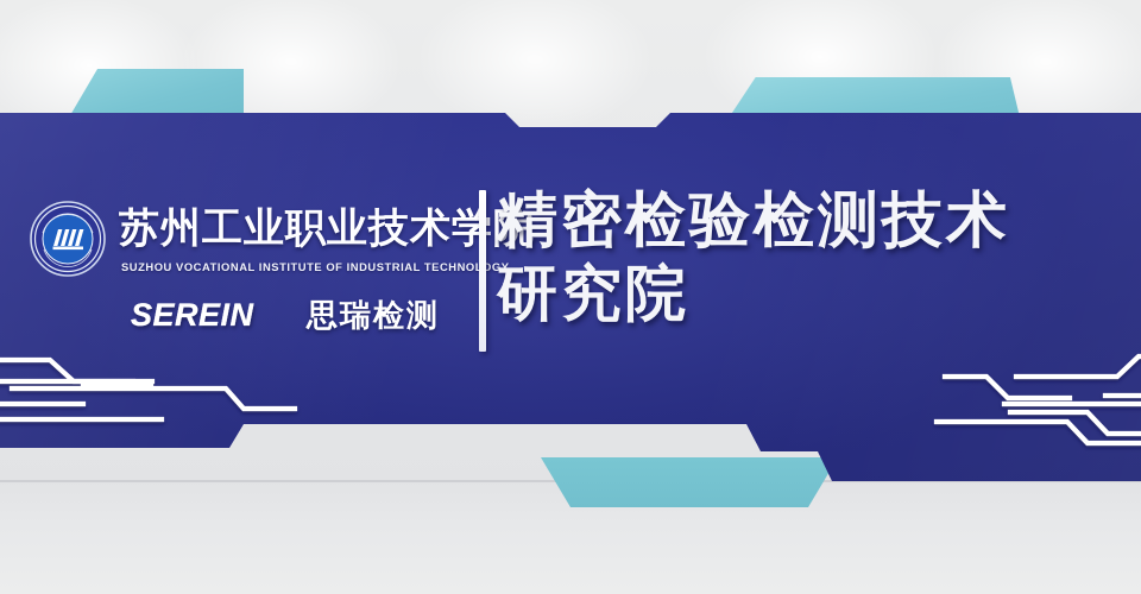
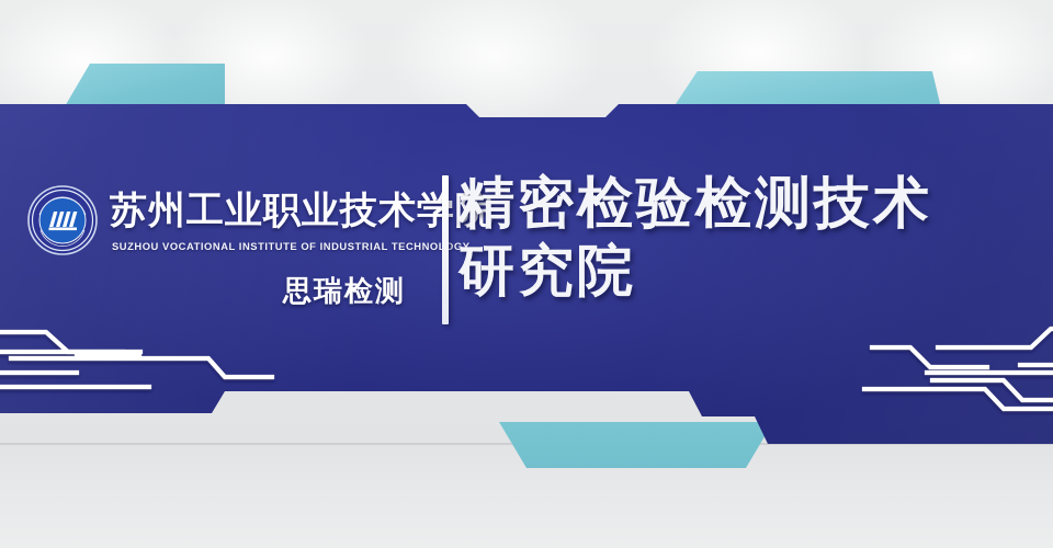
  苏州工业职业技术学
  SUZHOU VOCATIONAL INSTITUTE OF INDUSTRIAL TECHNOO
- SEREIN
  思瑞检测
  精密检验检测技术
  研究院
